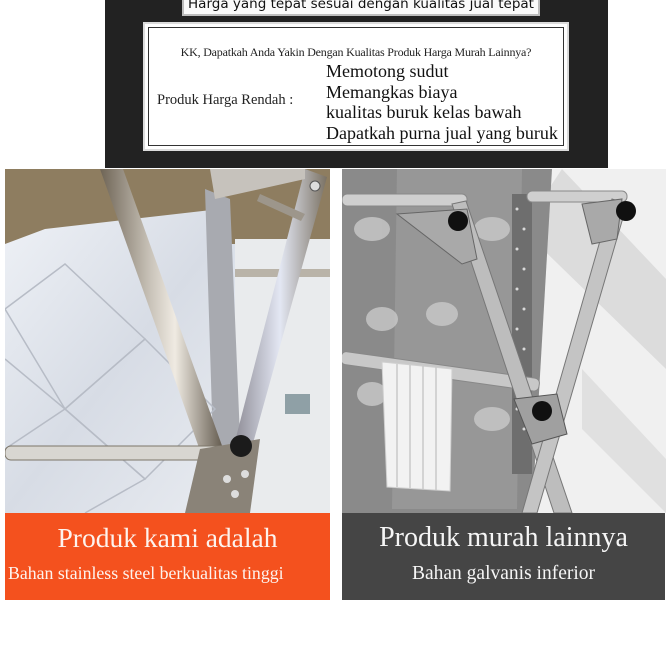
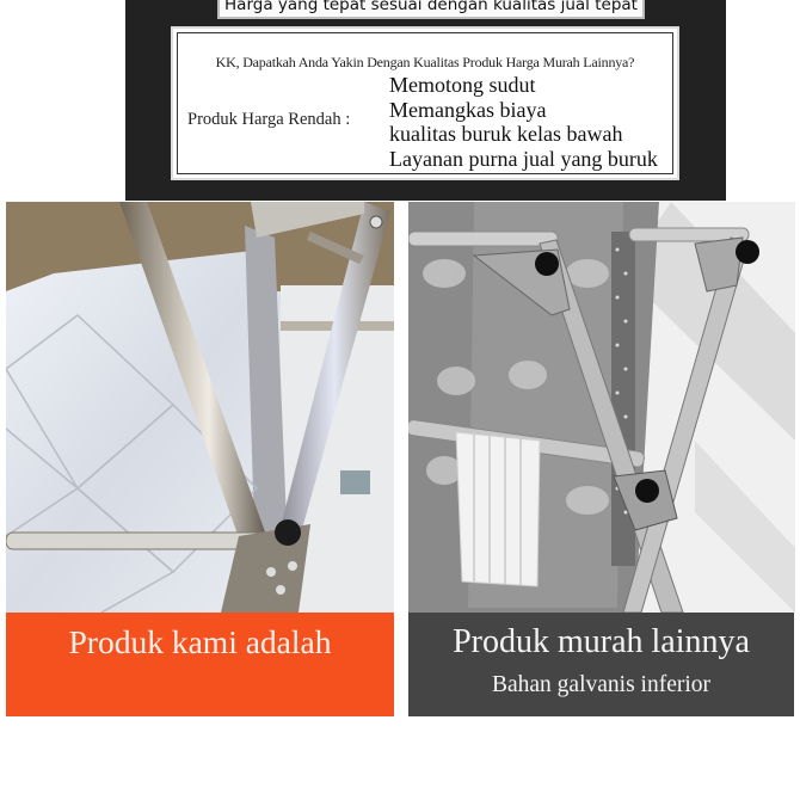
  Harga yang tepat sesuai dengan kualitas jual tepat
  KK, Dapatkah Anda Yakin Dengan Kualitas Produk Harga Murah Lainnya?
  Produk Harga Rendah :
  Memotong sudut
  Memangkas biaya
  kualitas buruk kelas bawah
- Dapatkah purna jual yang buruk
+ Layanan purna jual yang buruk
  Produk kami adalah
- Bahan stainless steel berkualitas tinggi
  Produk murah lainnya
  Bahan galvanis inferior
